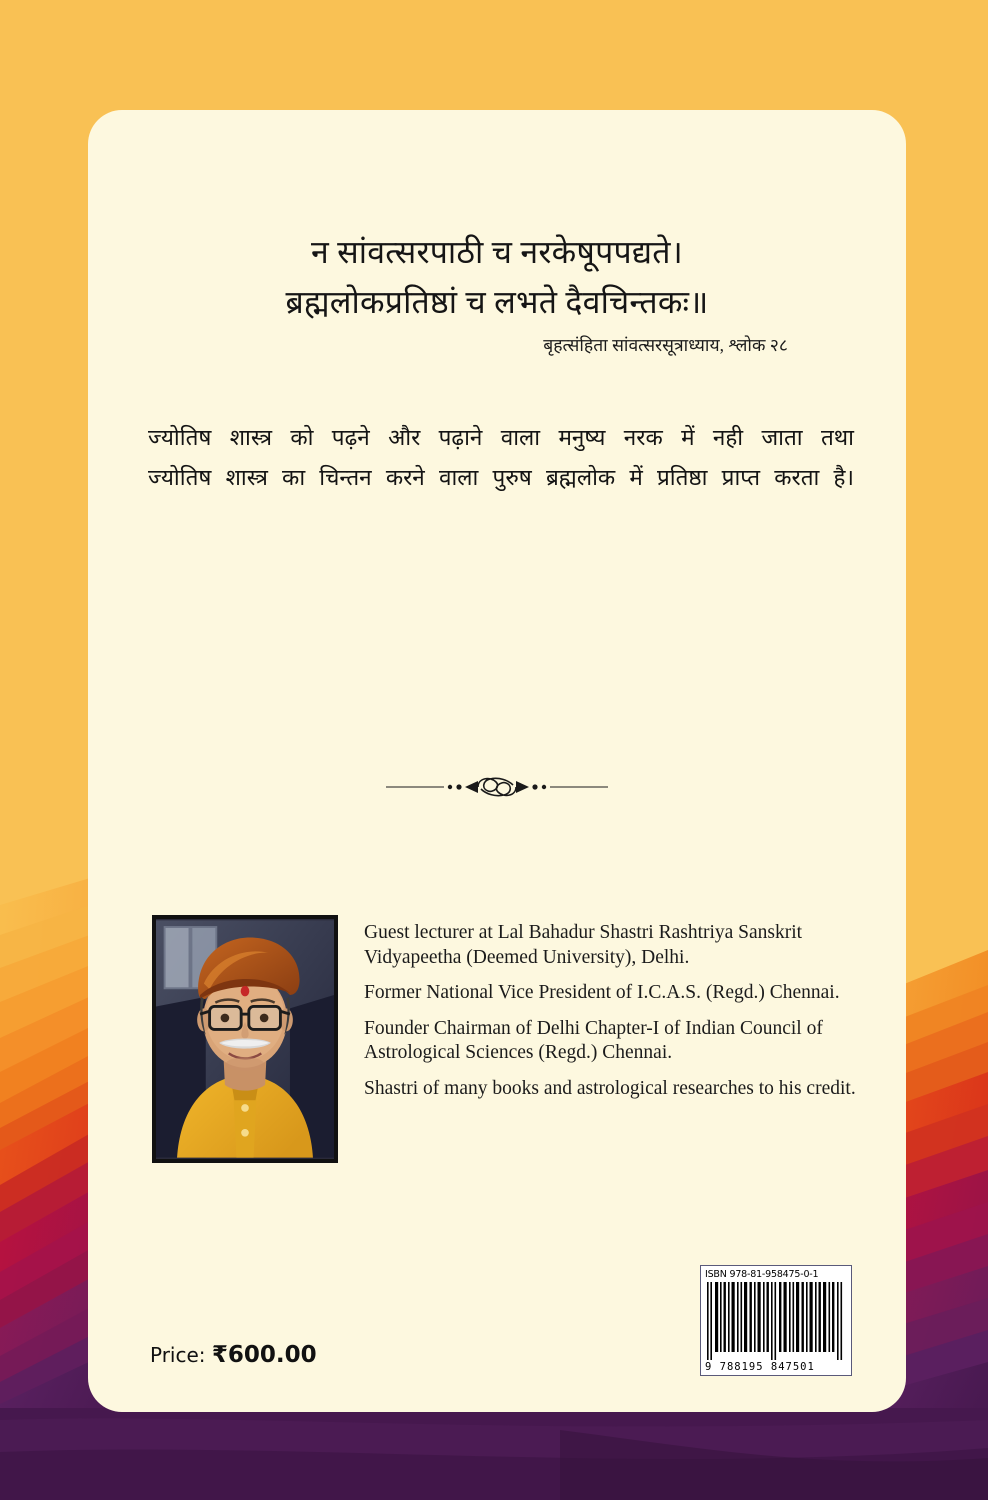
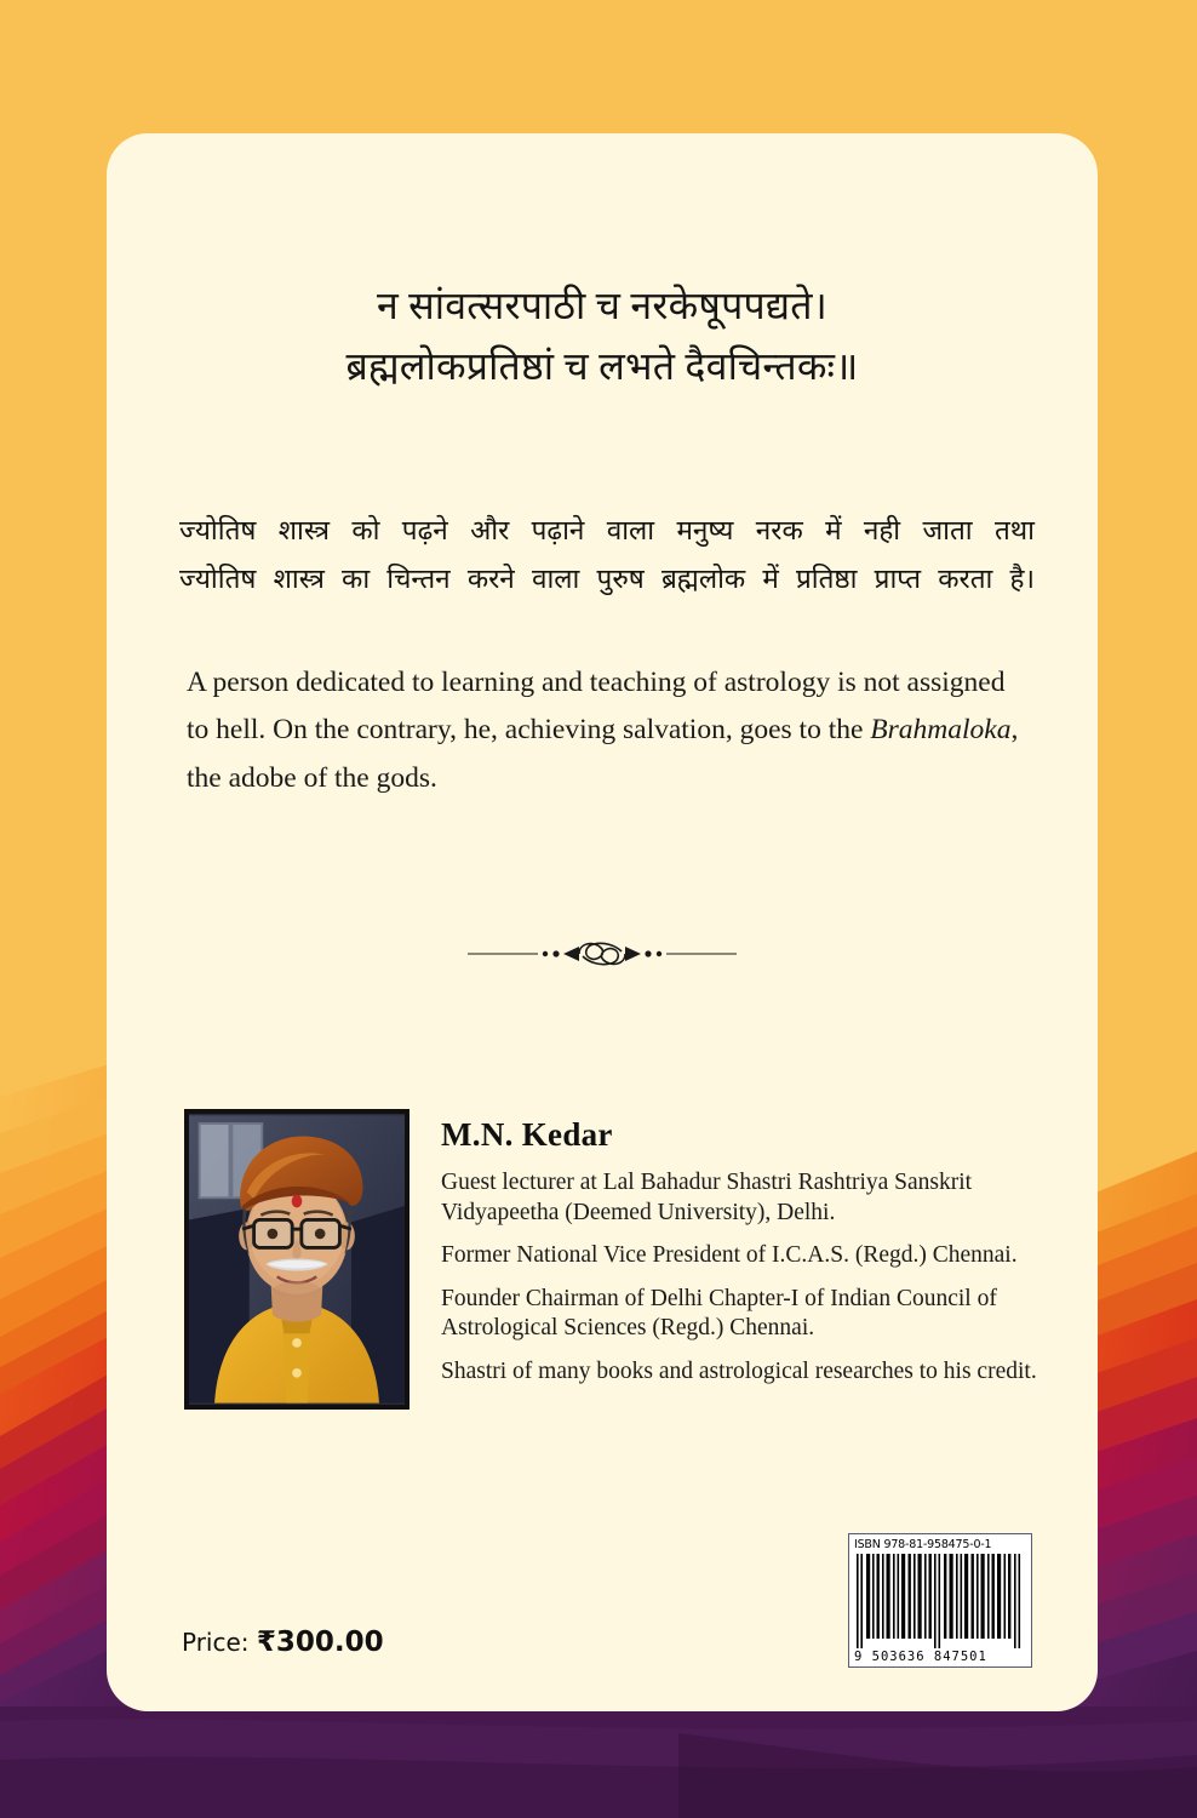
  न सांवत्सरपाठी च नरकेषूपपद्यते।
  ब्रह्मलोकप्रतिष्ठां च लभते दैवचिन्तकः॥
- बृहत्संहिता सांवत्सरसूत्राध्याय, श्लोक २८
  ज्योतिष शास्त्र को पढ़ने और पढ़ाने वाला मनुष्य नरक में नही जाता तथा
  ज्योतिष शास्त्र का चिन्तन करने वाला पुरुष ब्रह्मलोक में प्रतिष्ठा प्राप्त करता है।
+ A person dedicated to learning and teaching of astrology is not assigned to hell. On the contrary, he, achieving salvation, goes to the Brahmaloka, the adobe of the gods.
+ M.N. Kedar
  Guest lecturer at Lal Bahadur Shastri Rashtriya Sanskrit Vidyapeetha (Deemed University), Delhi.
  Former National Vice President of I.C.A.S. (Regd.) Chennai.
  Founder Chairman of Delhi Chapter-I of Indian Council of Astrological Sciences (Regd.) Chennai.
  Shastri of many books and astrological researches to his credit.
- Price: ₹600.00
+ Price: ₹300.00
  ISBN 978-81-958475-0-1
- 9 788195 847501
+ 9 503636 847501
